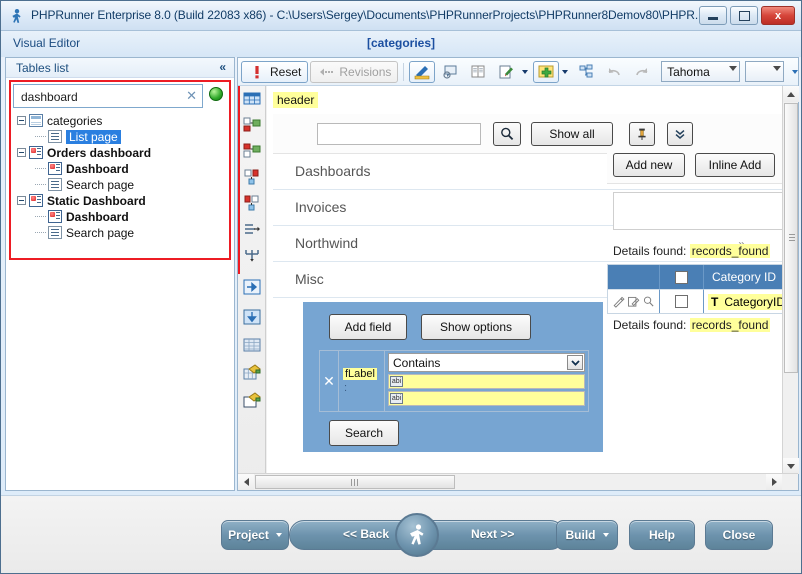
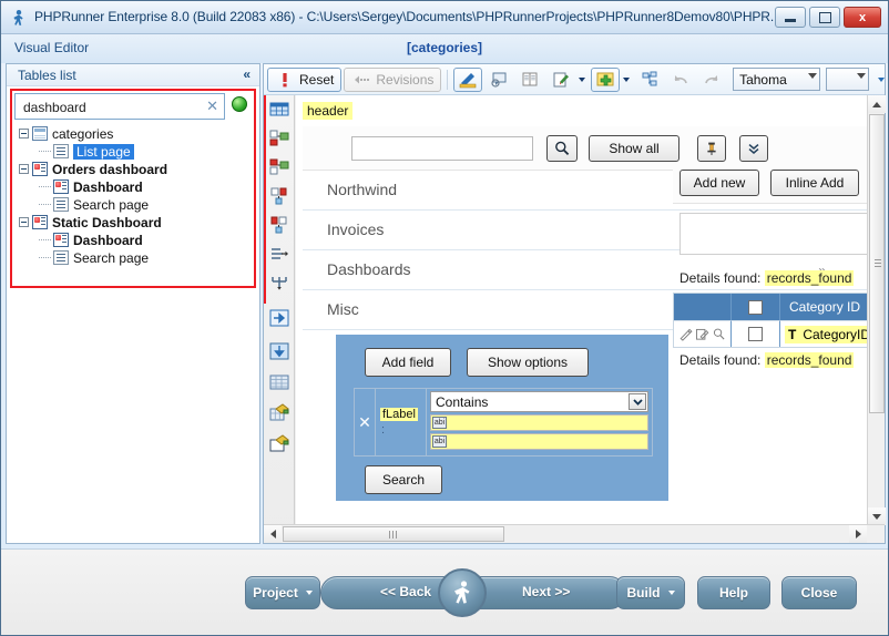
  PHPRunner Enterprise 8.0 (Build 22083 x86) - C:\Users\Sergey\Documents\PHPRunnerProjects\PHPRunner8Demov80\PHPR.
  x
  Visual Editor
  [categories]
  Tables list
  «
  dashboard
  ✕
  categories
  List page
  Orders dashboard
  Dashboard
  Search page
  Static Dashboard
  Dashboard
  Search page
  Reset
  Revisions
  Tahoma
  header
  Show all
- Dashboards
+ Northwind
  Invoices
- Northwind
+ Dashboards
  Misc
  Add field
  Show options
  ✕
  fLabel
  :
  Contains
  Search
  Add new
  Inline Add
  Details found: records_found
  Category ID
  T
  CategoryID
  Details found: records_found
  Project
  << Back
  Next >>
  Build
  Help
  Close
